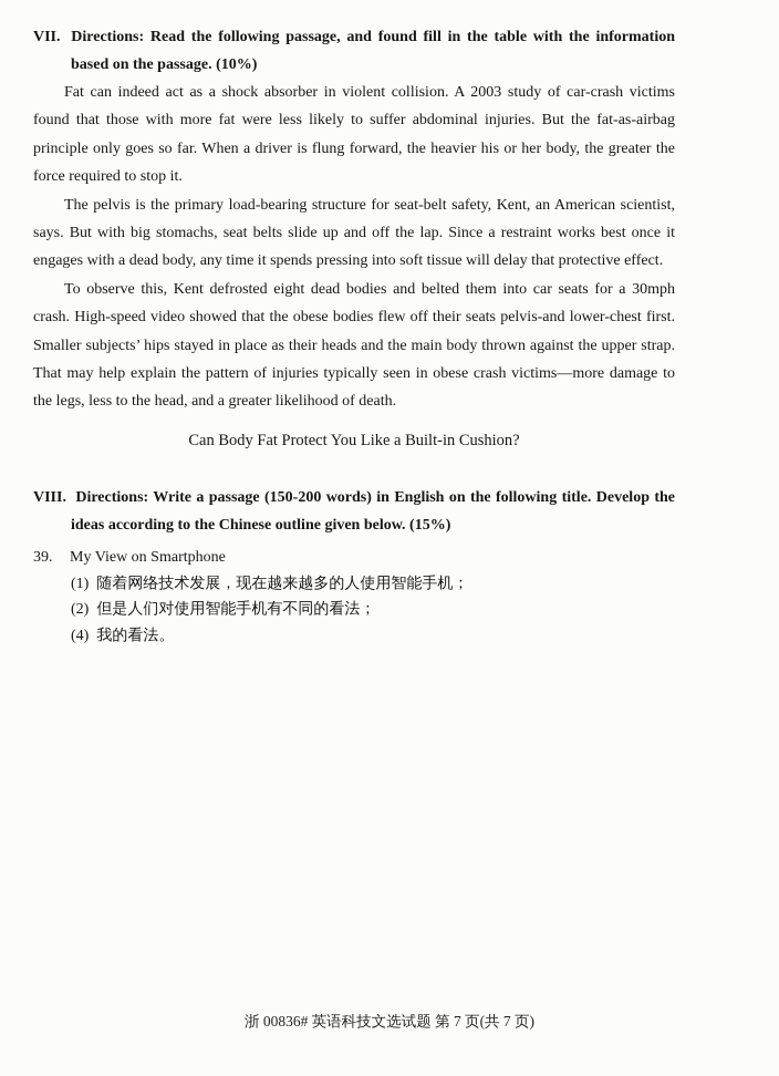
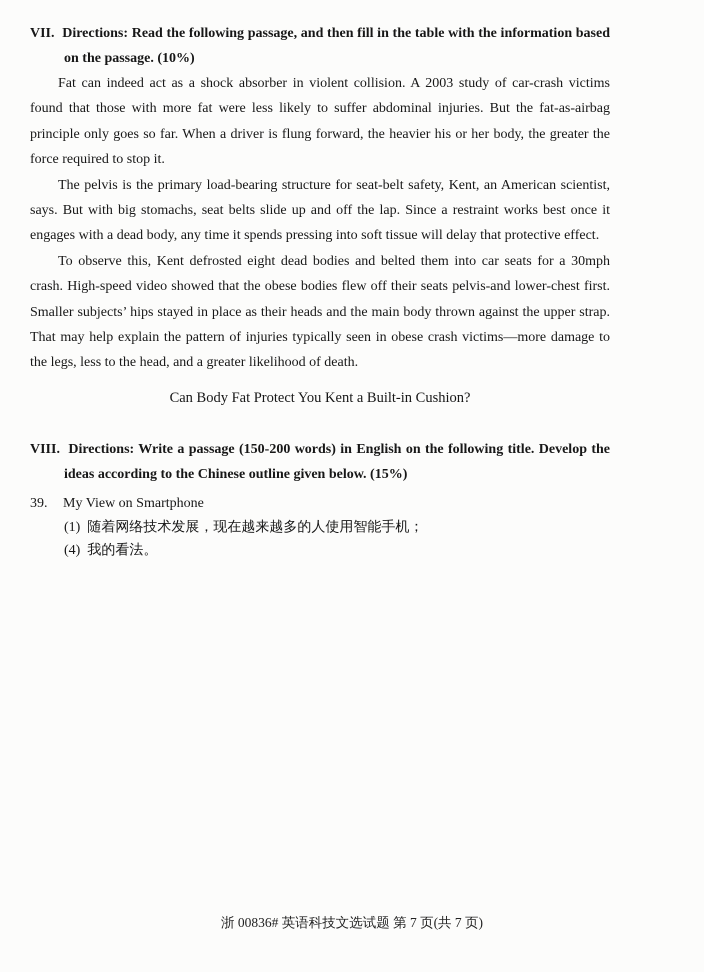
- VII. Directions: Read the following passage, and found fill in the table with the information based on the passage. (10%)
+ VII. Directions: Read the following passage, and then fill in the table with the information based on the passage. (10%)
  Fat can indeed act as a shock absorber in violent collision. A 2003 study of car-crash victims found that those with more fat were less likely to suffer abdominal injuries. But the fat-as-airbag principle only goes so far. When a driver is flung forward, the heavier his or her body, the greater the force required to stop it.
  The pelvis is the primary load-bearing structure for seat-belt safety, Kent, an American scientist, says. But with big stomachs, seat belts slide up and off the lap. Since a restraint works best once it engages with a dead body, any time it spends pressing into soft tissue will delay that protective effect.
  To observe this, Kent defrosted eight dead bodies and belted them into car seats for a 30mph crash. High-speed video showed that the obese bodies flew off their seats pelvis-and lower-chest first. Smaller subjects’ hips stayed in place as their heads and the main body thrown against the upper strap. That may help explain the pattern of injuries typically seen in obese crash victims—more damage to the legs, less to the head, and a greater likelihood of death.
- Can Body Fat Protect You Like a Built-in Cushion?
+ Can Body Fat Protect You Kent a Built-in Cushion?
  VIII. Directions: Write a passage (150-200 words) in English on the following title. Develop the ideas according to the Chinese outline given below. (15%)
  39. My View on Smartphone
  (1) 随着网络技术发展，现在越来越多的人使用智能手机；
- (2) 但是人们对使用智能手机有不同的看法；
  (4) 我的看法。
  浙 00836# 英语科技文选试题 第 7 页(共 7 页)
